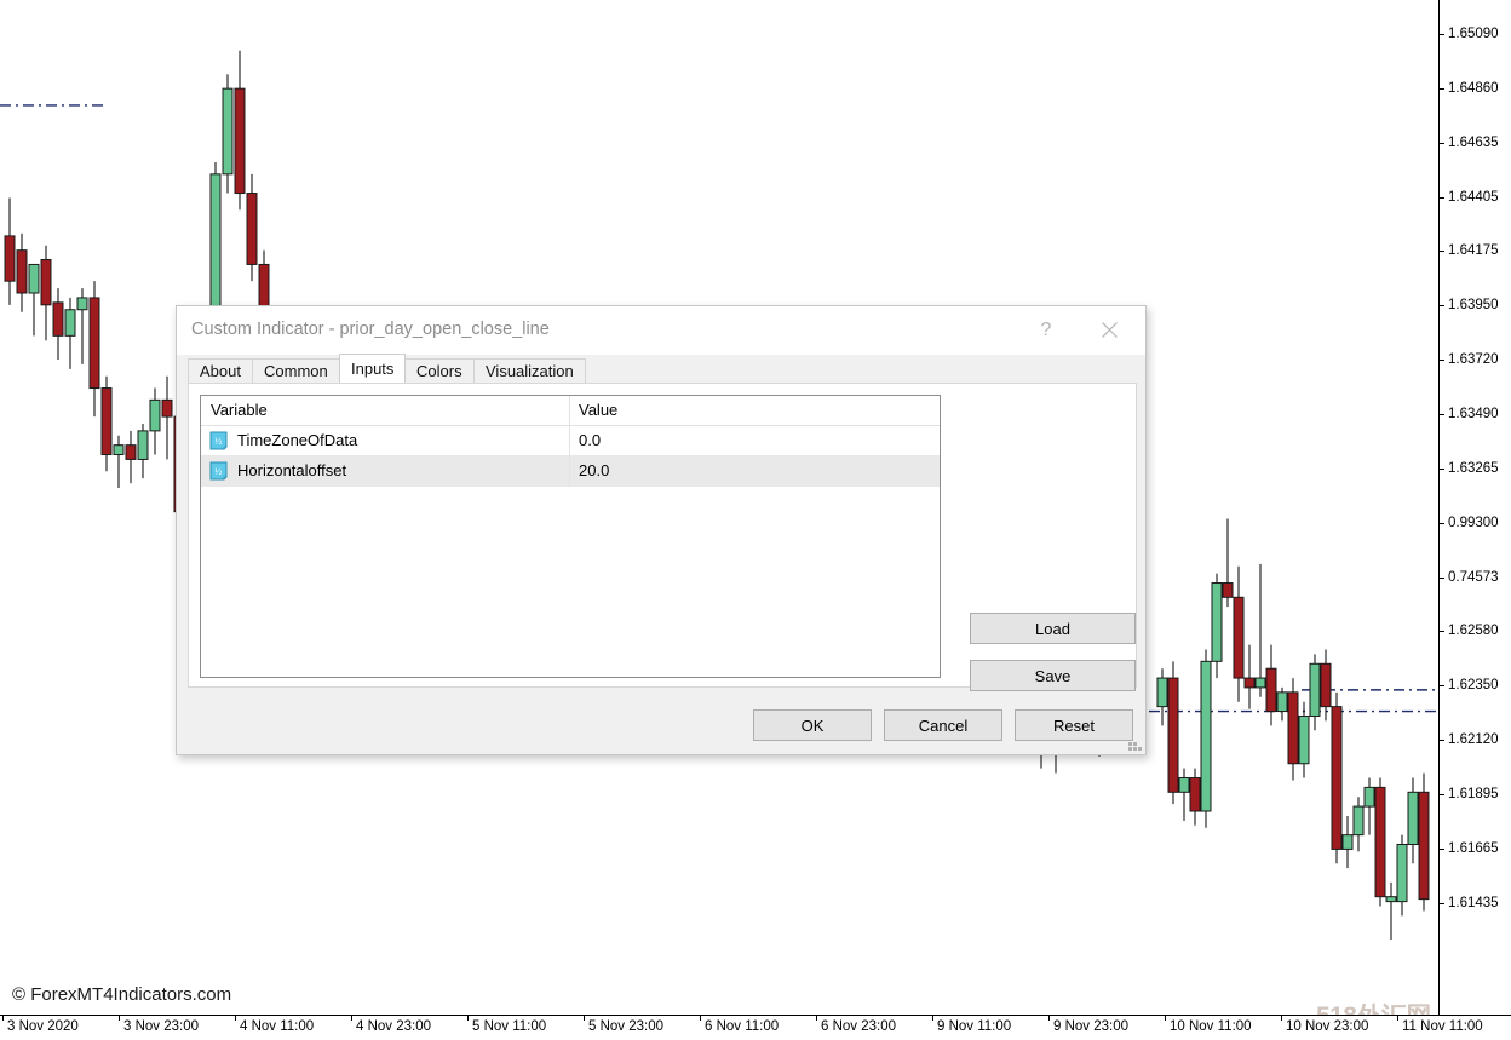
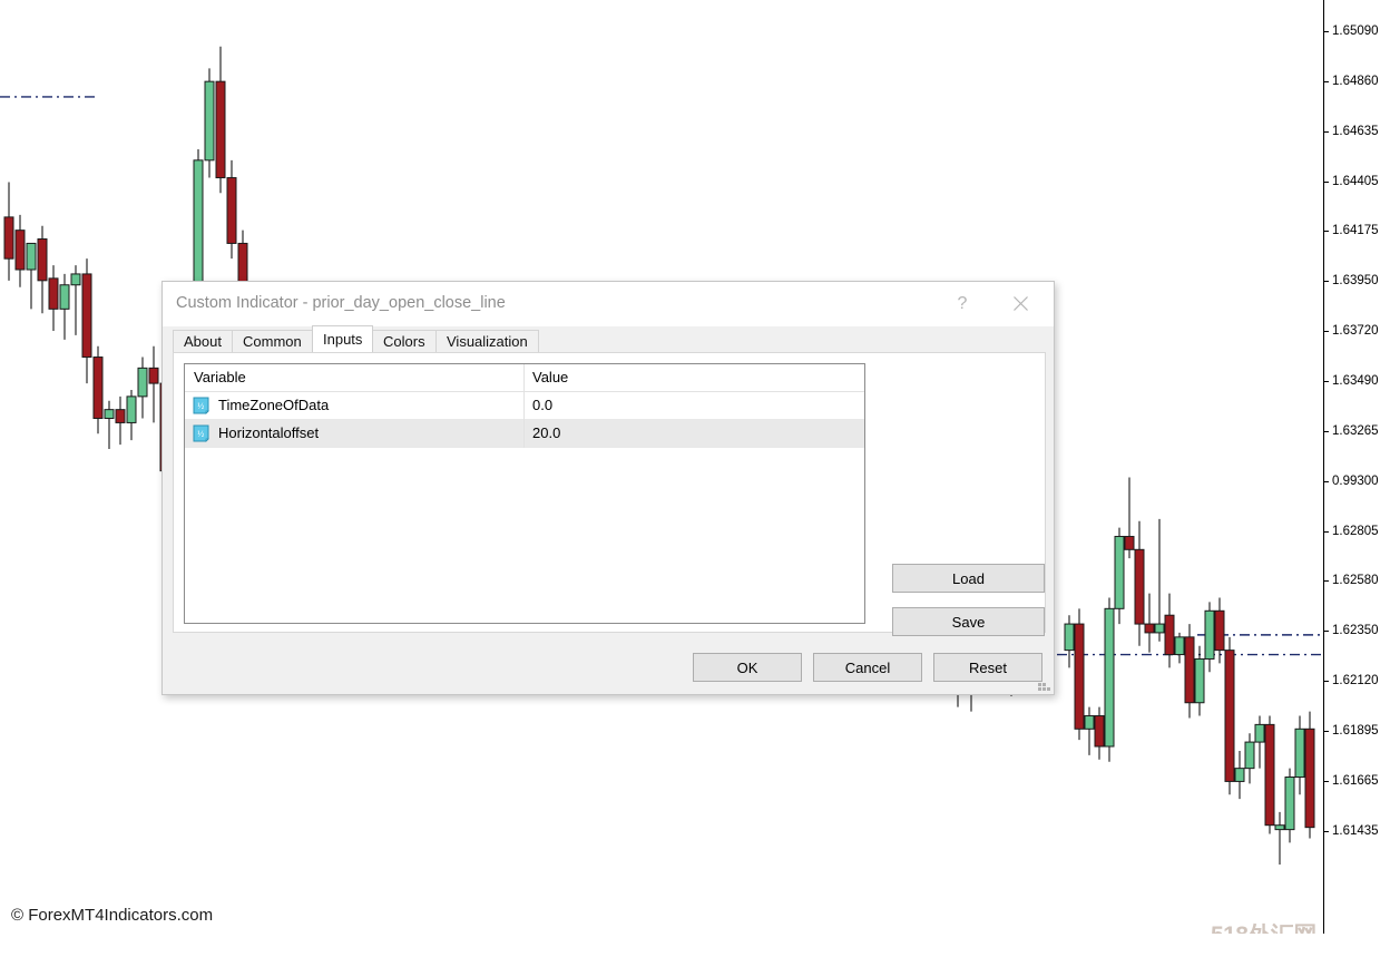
  © ForexMT4Indicators.com
  1.65090
  1.64860
  1.64635
  1.64405
  1.64175
  1.63950
  1.63720
  1.63490
  1.63265
  0.99300
- 0.74573
+ 1.62805
  1.62580
  1.62350
  1.62120
  1.61895
  1.61665
  1.61435
- 3 Nov 2020
- 3 Nov 23:00
- 4 Nov 11:00
- 4 Nov 23:00
- 5 Nov 11:00
- 5 Nov 23:00
- 6 Nov 11:00
- 6 Nov 23:00
- 9 Nov 11:00
- 9 Nov 23:00
- 10 Nov 11:00
- 10 Nov 23:00
- 11 Nov 11:00
  Custom Indicator - prior_day_open_close_line
  ?
  About
  Common
  Inputs
  Colors
  Visualization
  Variable
  Value
  ½
  TimeZoneOfData
  0.0
  ½
  Horizontaloffset
  20.0
  Load
  Save
  OK
  Cancel
  Reset
